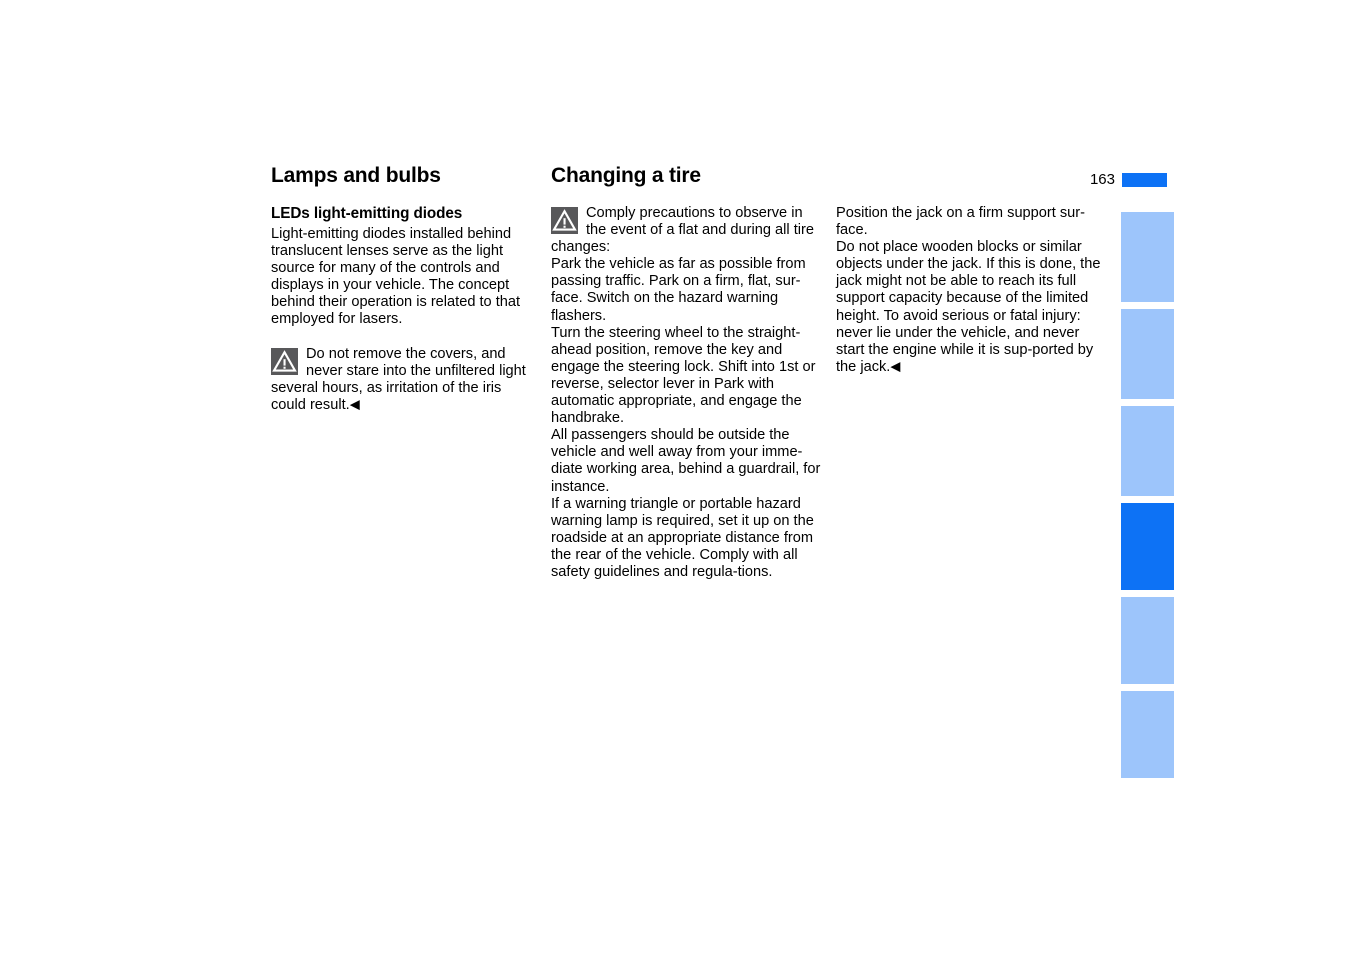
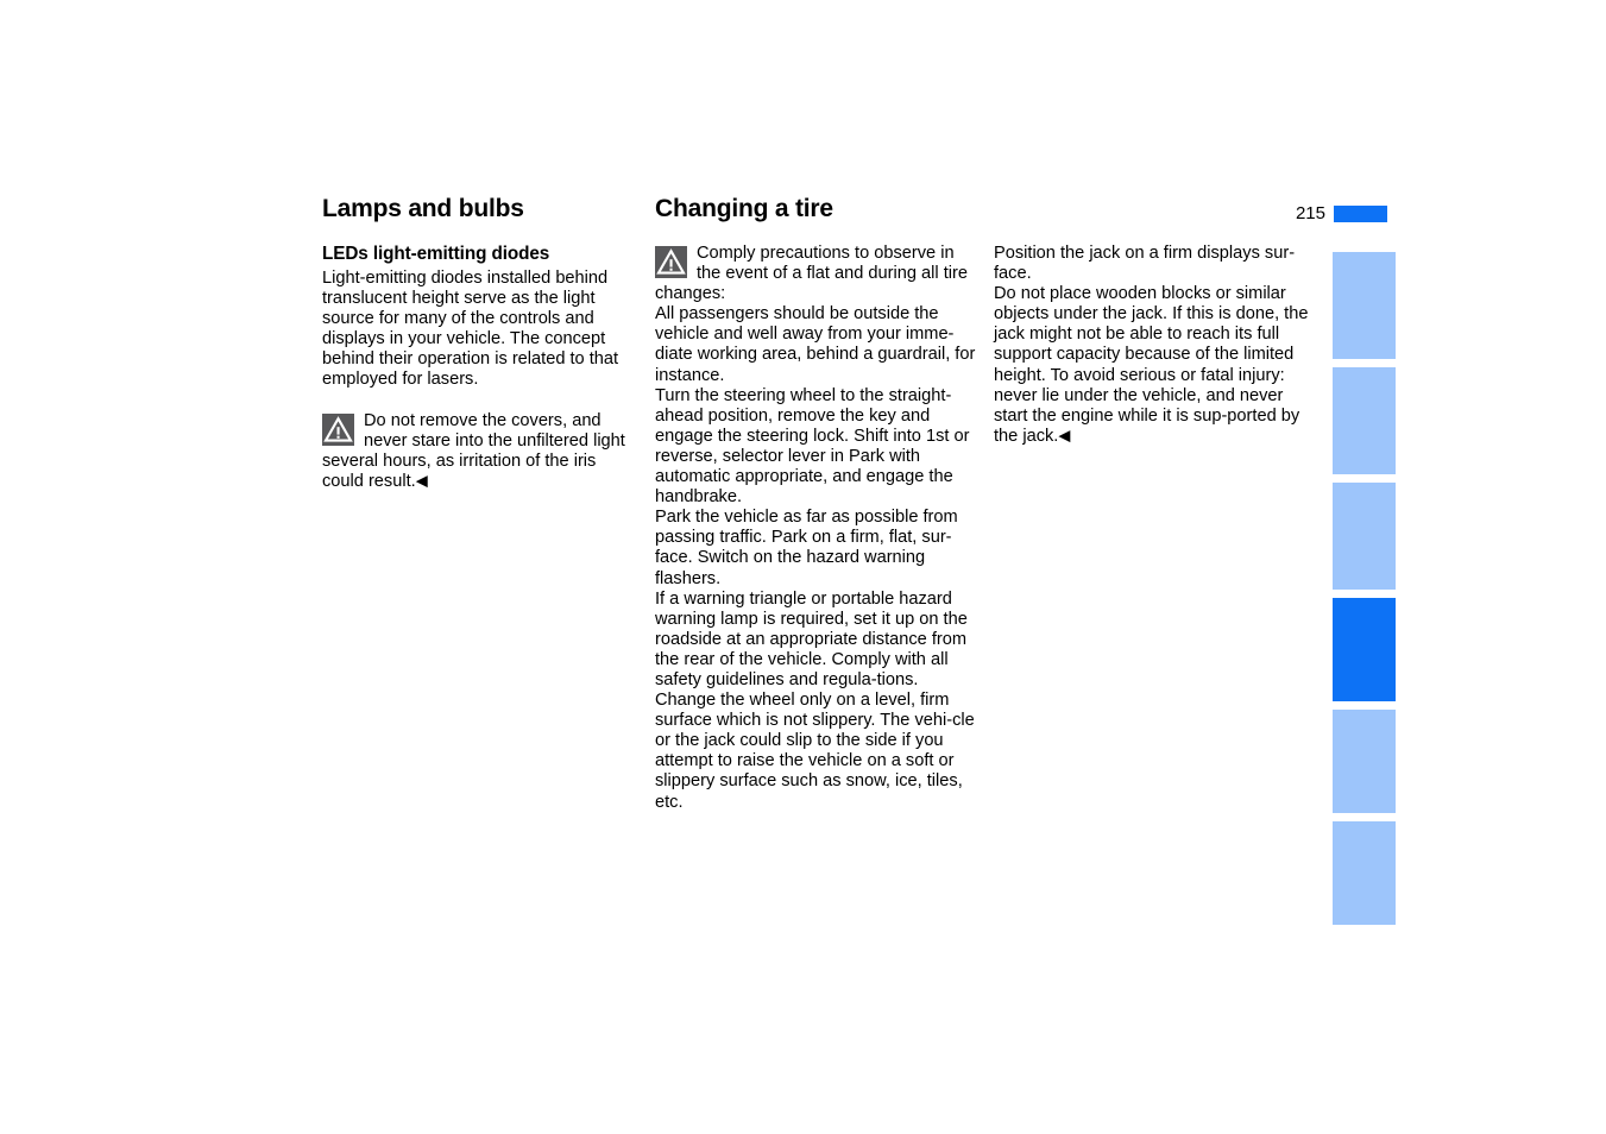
  Lamps and bulbs
  Changing a tire
- 163
+ 215
  LEDs light-emitting diodes
- Light-emitting diodes installed behind translucent lenses serve as the light source for many of the controls and displays in your vehicle. The concept behind their operation is related to that employed for lasers.
+ Light-emitting diodes installed behind translucent height serve as the light source for many of the controls and displays in your vehicle. The concept behind their operation is related to that employed for lasers.
  Do not remove the covers, and never stare into the unfiltered light several hours, as irritation of the iris could result.◀
  Comply precautions to observe in the event of a flat and during all tire changes:
- Park the vehicle as far as possible from passing traffic. Park on a firm, flat, sur-face. Switch on the hazard warning flashers.
+ All passengers should be outside the vehicle and well away from your imme-diate working area, behind a guardrail, for instance.
  Turn the steering wheel to the straight-ahead position, remove the key and engage the steering lock. Shift into 1st or reverse, selector lever in Park with automatic appropriate, and engage the handbrake.
- All passengers should be outside the vehicle and well away from your imme-diate working area, behind a guardrail, for instance.
+ Park the vehicle as far as possible from passing traffic. Park on a firm, flat, sur-face. Switch on the hazard warning flashers.
  If a warning triangle or portable hazard warning lamp is required, set it up on the roadside at an appropriate distance from the rear of the vehicle. Comply with all safety guidelines and regula-tions.
+ Change the wheel only on a level, firm surface which is not slippery. The vehi-cle or the jack could slip to the side if you attempt to raise the vehicle on a soft or slippery surface such as snow, ice, tiles, etc.
- Position the jack on a firm support sur-face.
+ Position the jack on a firm displays sur-face.
  Do not place wooden blocks or similar objects under the jack. If this is done, the jack might not be able to reach its full support capacity because of the limited height. To avoid serious or fatal injury: never lie under the vehicle, and never start the engine while it is sup-ported by the jack.◀
